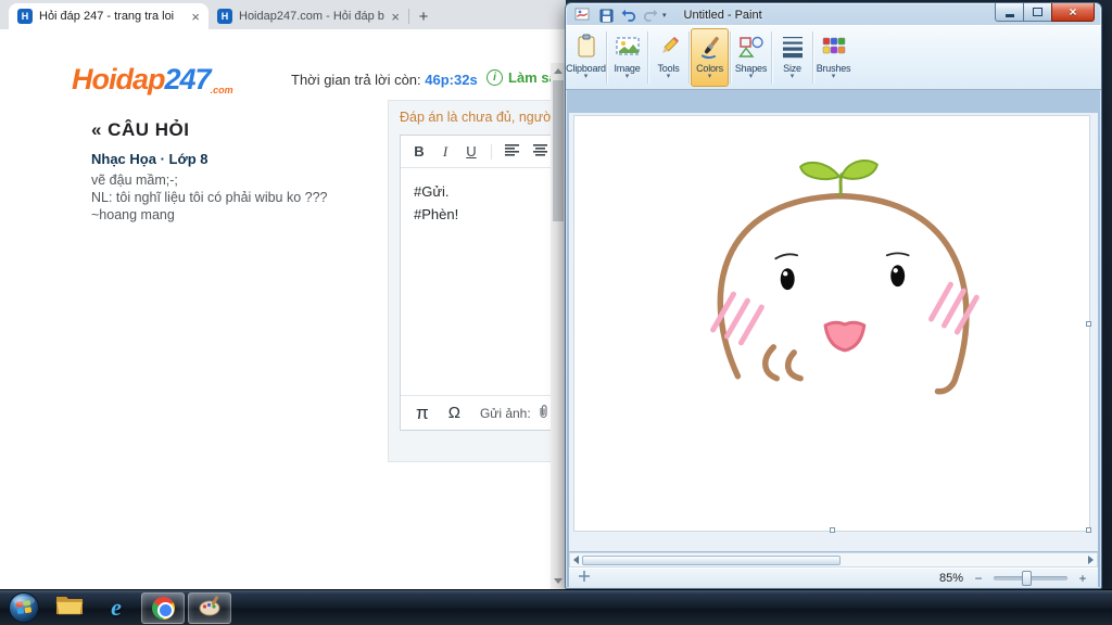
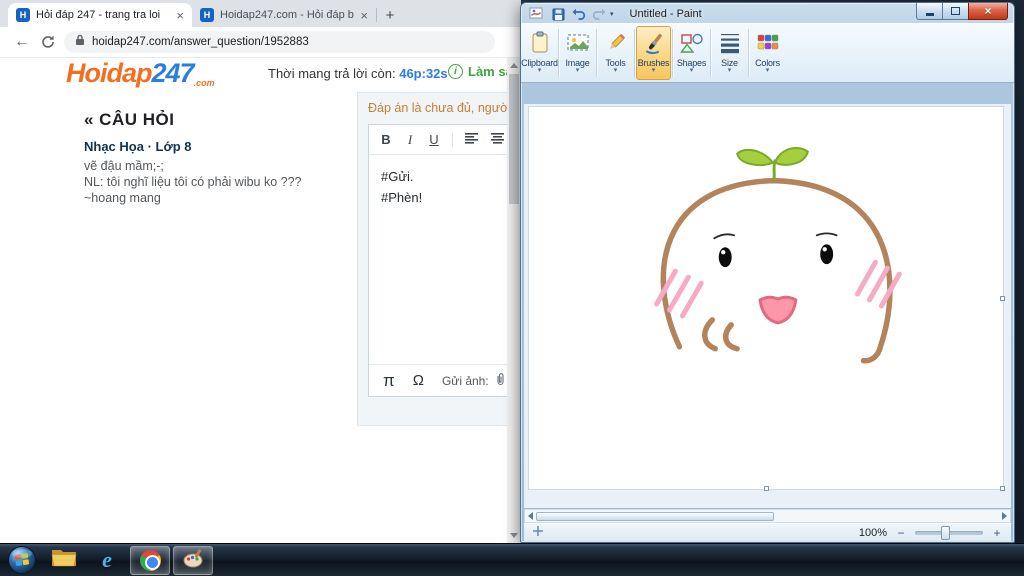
  H
  Hỏi đáp 247 - trang tra loi
  ×
  H
  Hoidap247.com - Hỏi đáp b
  ×
  +
+ ←
+ hoidap247.com/answer_question/1952883
  Hoidap247.com
- Thời gian trả lời còn: 46p:32s
+ Thời mang trả lời còn: 46p:32s
  i
  « CÂU HỎI
  Nhạc Họa · Lớp 8
  vẽ đậu mầm;-;
  NL: tôi nghĩ liệu tôi có phải wibu ko ???
  ~hoang mang
  Đáp án là chưa đủ, ngườ
  B
  I
  U
  #Gửi.
  #Phèn!
  π
  Ω
  Gửi ảnh:
  Untitled - Paint
  ×
  Clipboard
  Image
  Tools
- Colors
+ Brushes
  Shapes
  Size
- Brushes
+ Colors
- 85%
+ 100%
  −
  +
  e
